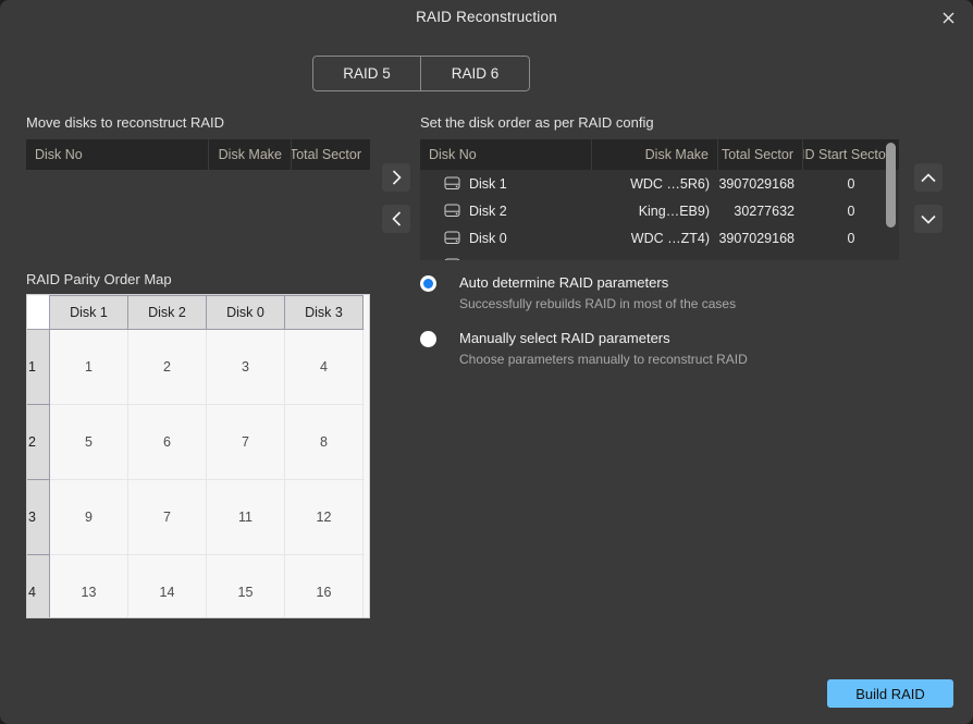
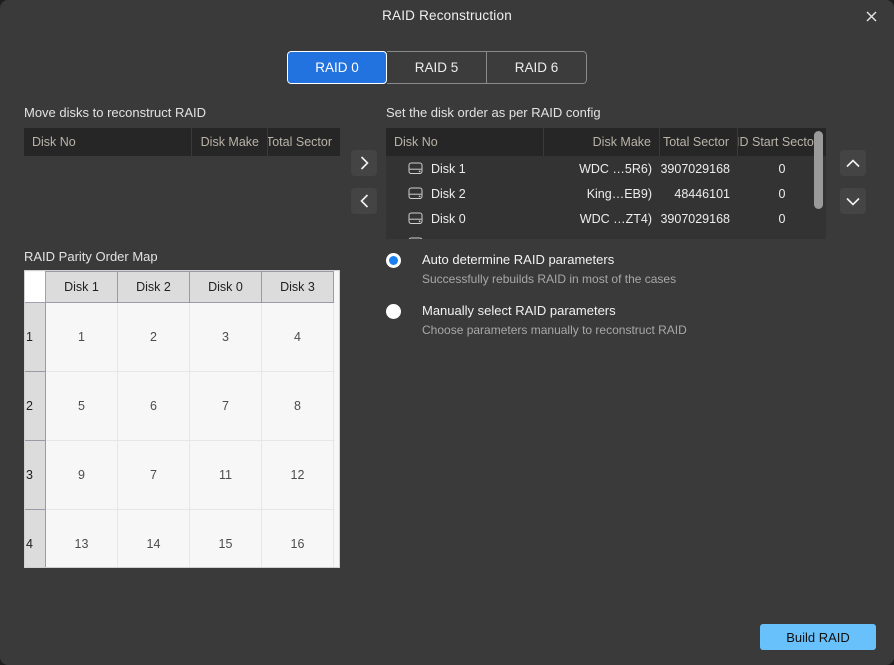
  RAID Reconstruction
+ RAID 0
  RAID 5
  RAID 6
  Move disks to reconstruct RAID
  Set the disk order as per RAID config
  RAID Parity Order Map
  Disk No
  Disk Make
  Total Sector
  Disk No
  Disk Make
  Total Sector
  ID Start Secto
  Disk 1
  WDC …5R6)
  3907029168
  0
  Disk 2
  King…EB9)
- 30277632
+ 48446101
  0
  Disk 0
  WDC …ZT4)
  3907029168
  0
  Auto determine RAID parameters
  Successfully rebuilds RAID in most of the cases
  Manually select RAID parameters
  Choose parameters manually to reconstruct RAID
  	Disk 1	Disk 2	Disk 0	Disk 3
  1	1	2	3	4
  2	5	6	7	8
  3	9	7	11	12
  4	13	14	15	16
  Build RAID
